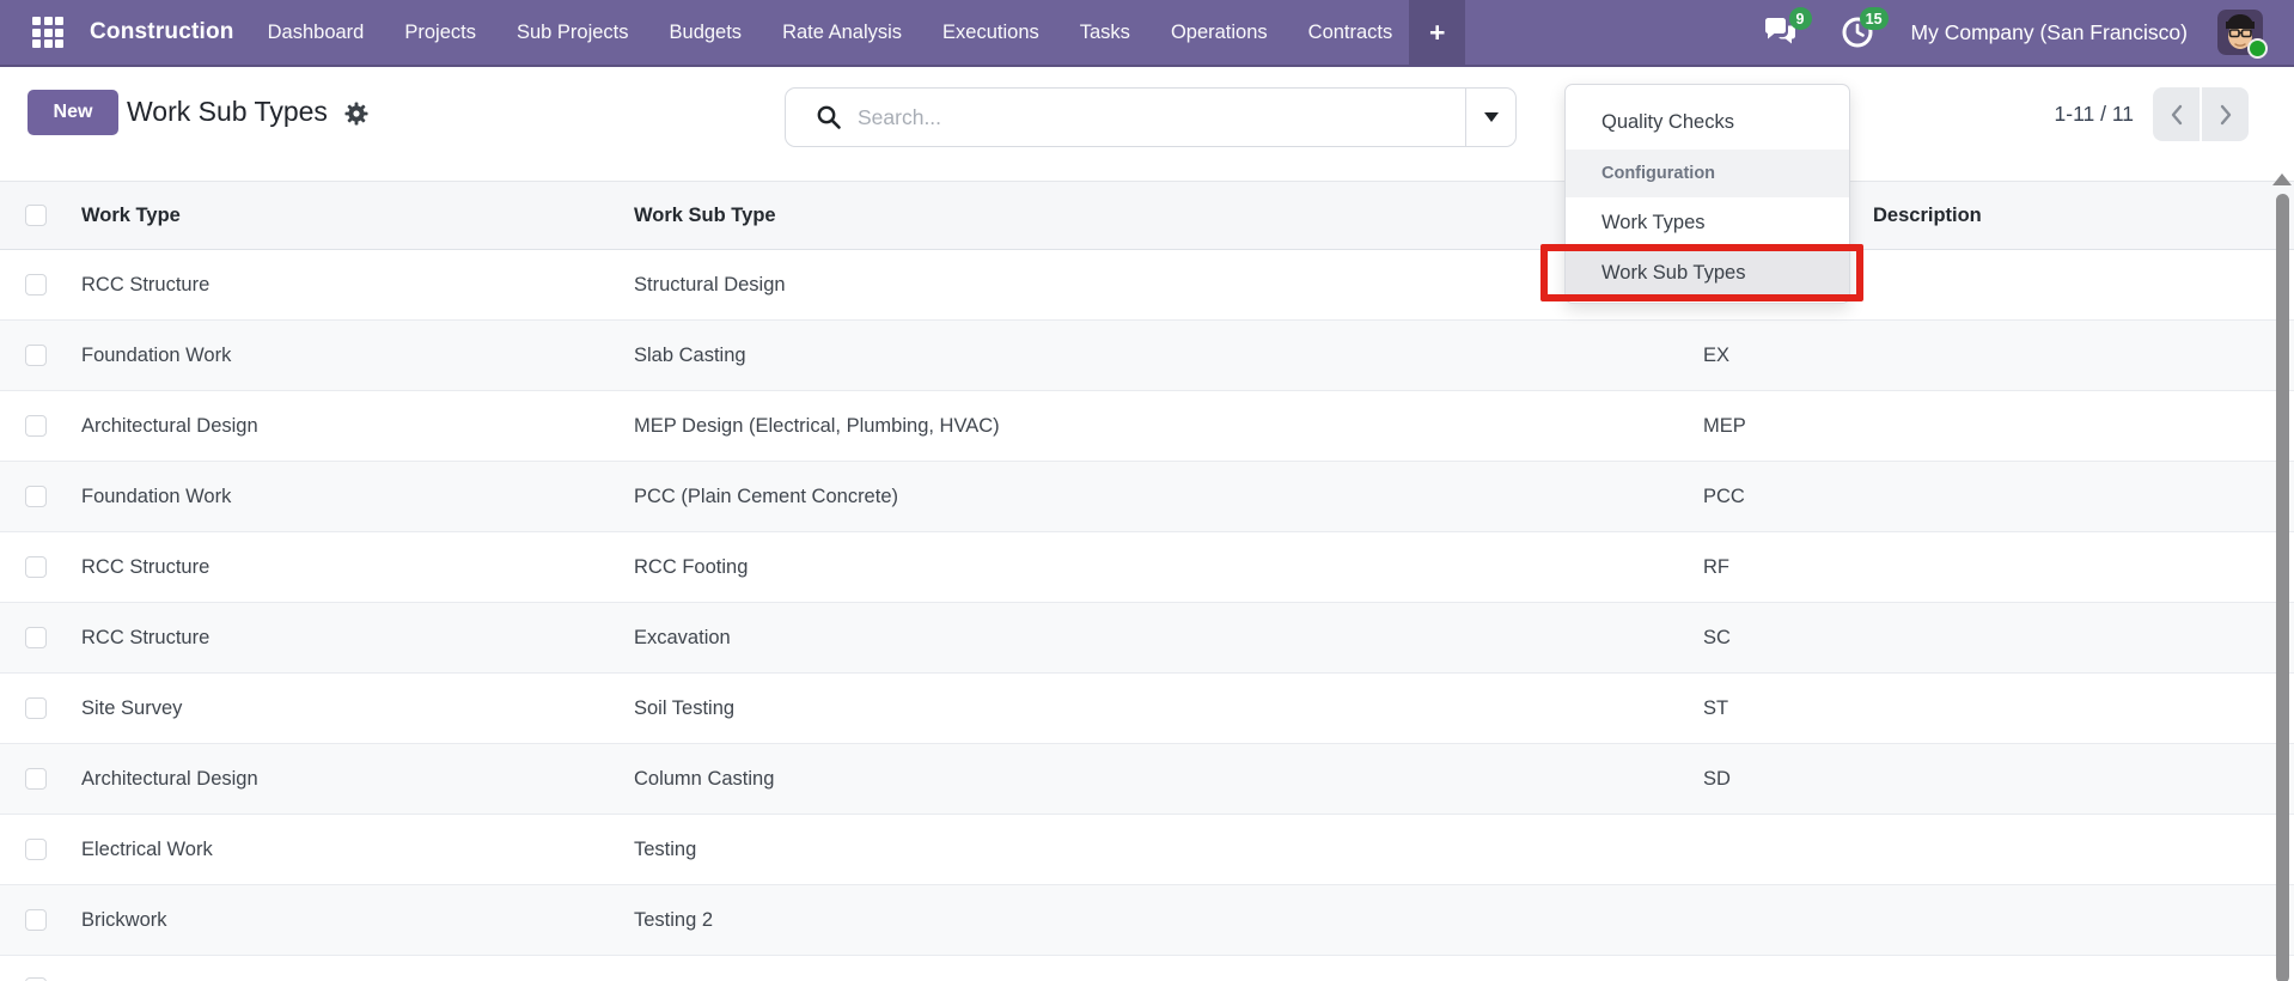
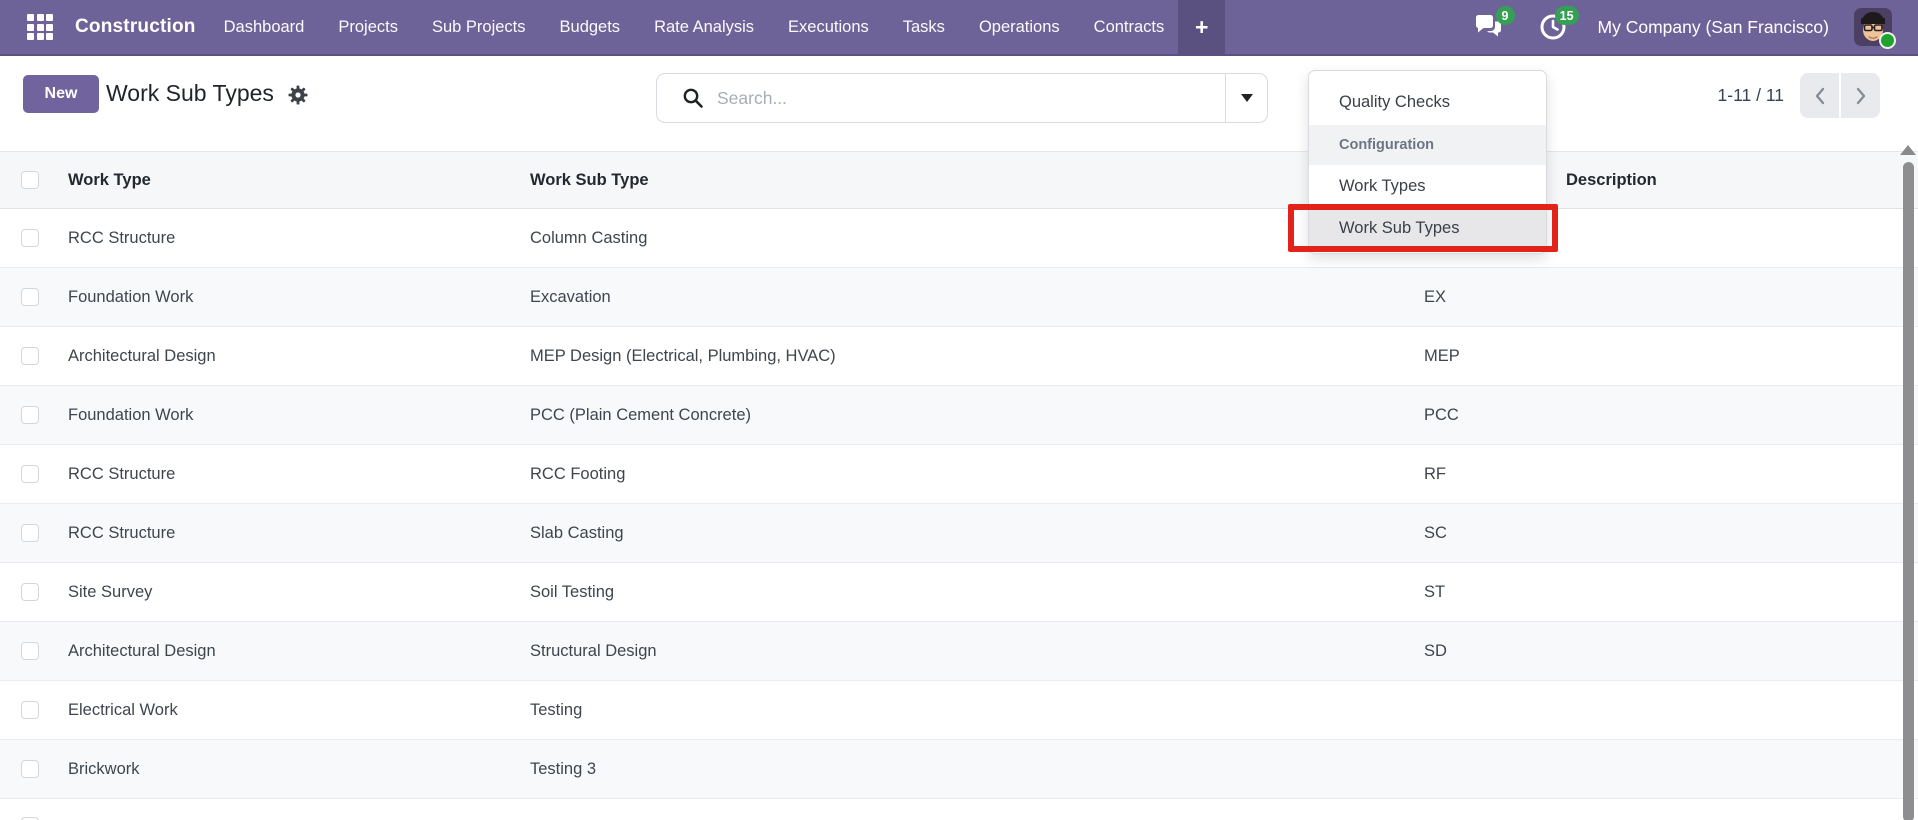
  Construction
  Dashboard
  Projects
  Sub Projects
  Budgets
  Rate Analysis
  Executions
  Tasks
  Operations
  Contracts
  +
  9
  15
  My Company (San Francisco)
  New
  Work Sub Types
  Search...
  1-11 / 11
  Work Type
  Work Sub Type
  Description
  RCC Structure
- Structural Design
+ Column Casting
  Foundation Work
- Slab Casting
+ Excavation
  EX
  Architectural Design
  MEP Design (Electrical, Plumbing, HVAC)
  MEP
  Foundation Work
  PCC (Plain Cement Concrete)
  PCC
  RCC Structure
  RCC Footing
  RF
  RCC Structure
- Excavation
+ Slab Casting
  SC
  Site Survey
  Soil Testing
  ST
  Architectural Design
- Column Casting
+ Structural Design
  SD
  Electrical Work
  Testing
  Brickwork
- Testing 2
+ Testing 3
  Quality Checks
  Configuration
  Work Types
  Work Sub Types
